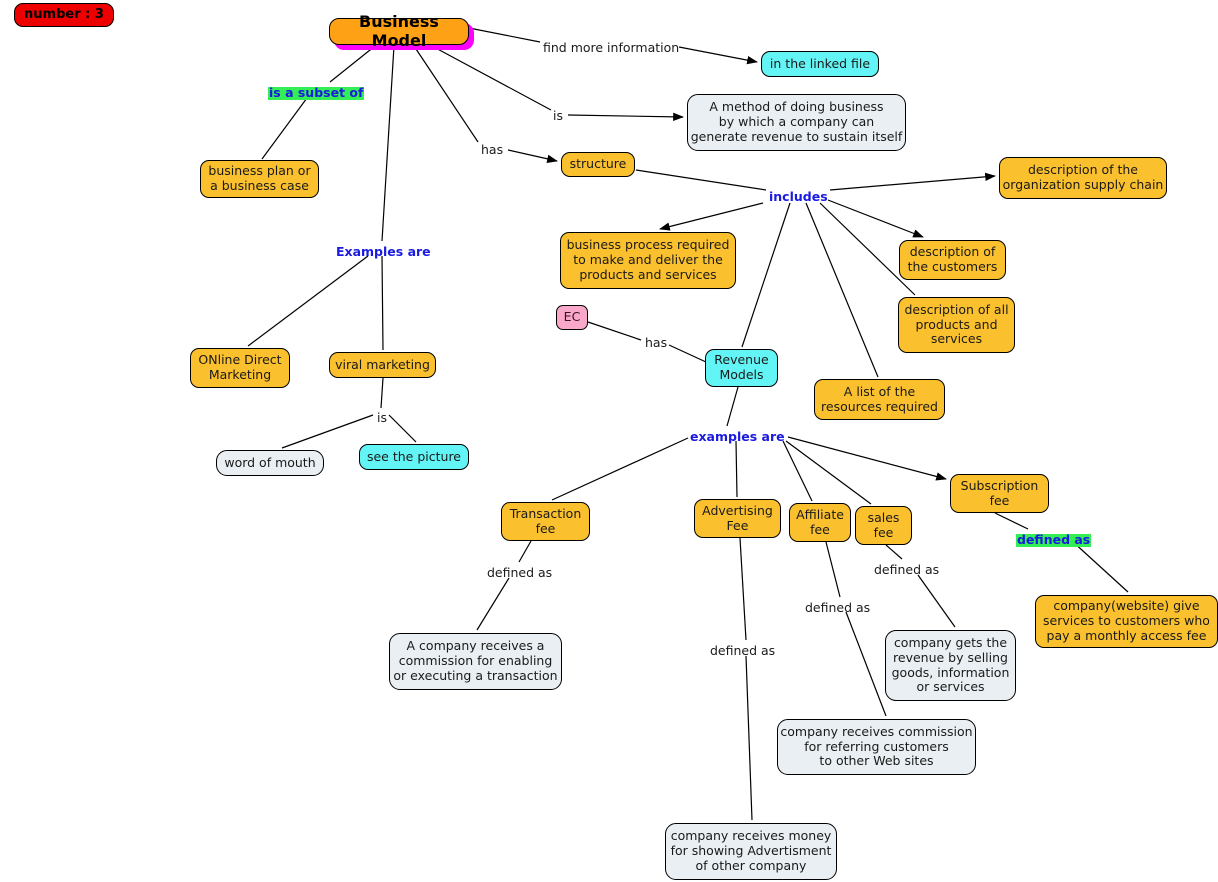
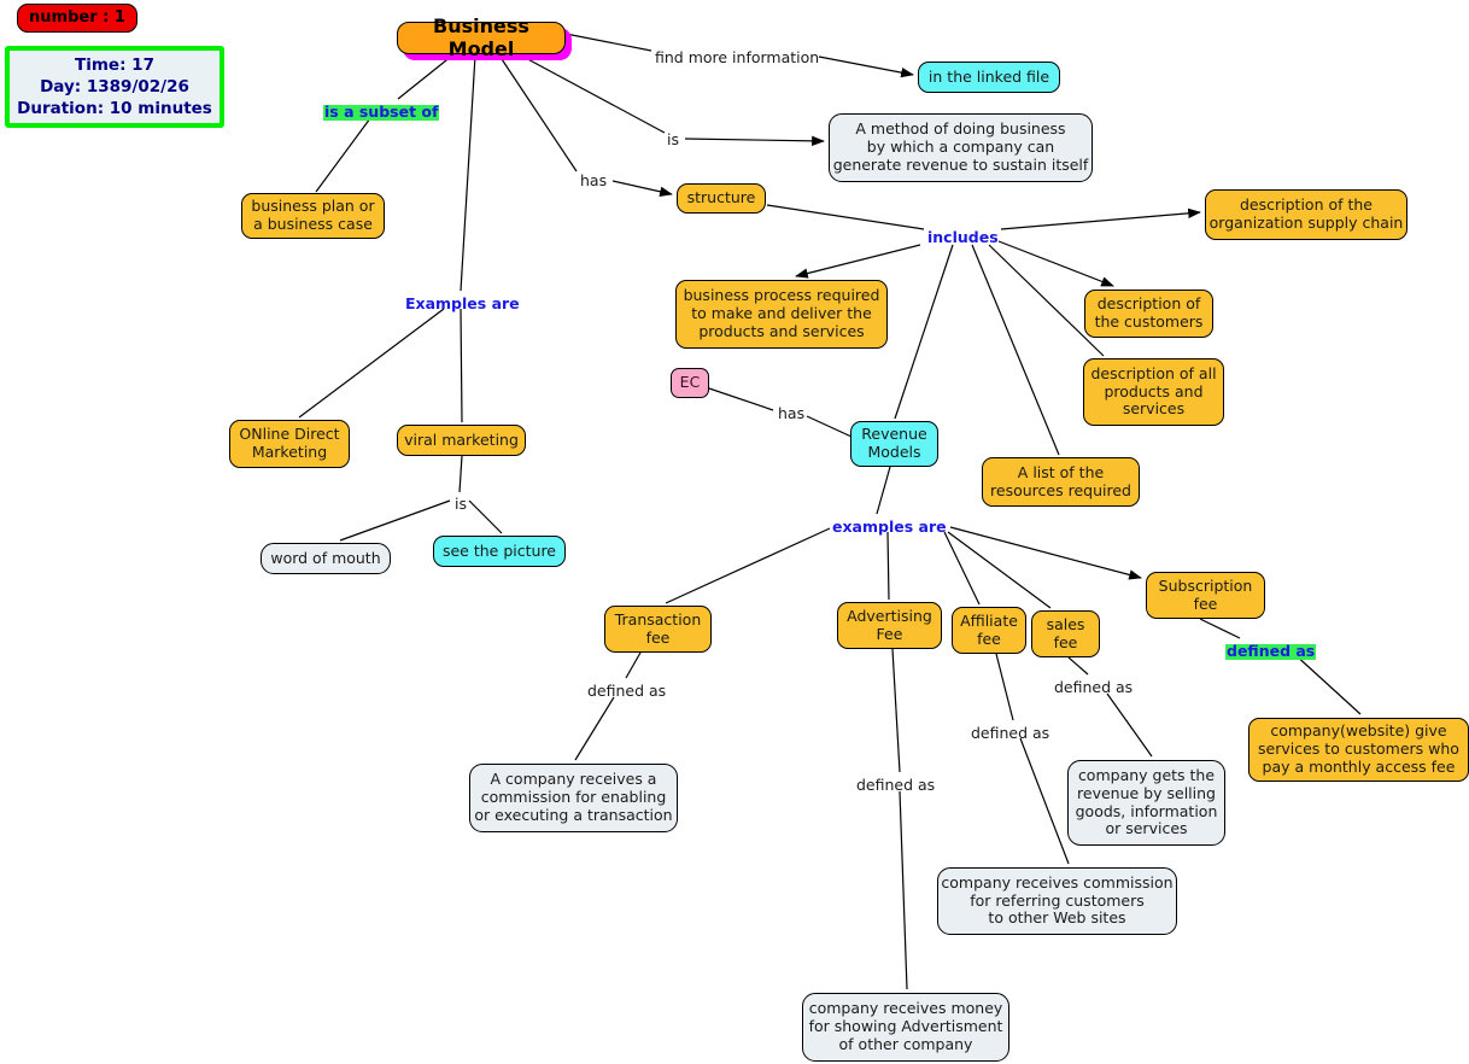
- number : 3
+ number : 1
+ Time: 17
+ Day: 1389/02/26
+ Duration: 10 minutes
  Business Model
  in the linked file
  A method of doing business
  by which a company can
  generate revenue to sustain itself
  structure
  business plan or
  a business case
  description of the
  organization supply chain
  business process required
  to make and deliver the
  products and services
  description of
  the customers
  description of all
  products and
  services
  EC
  Revenue
  Models
  ONline Direct
  Marketing
  viral marketing
  A list of the
  resources required
  word of mouth
  see the picture
  Subscription
  fee
  Transaction
  fee
  Advertising
  Fee
  Affiliate
  fee
  sales
  fee
  company(website) give
  services to customers who
  pay a monthly access fee
  A company receives a
  commission for enabling
  or executing a transaction
  company gets the
  revenue by selling
  goods, information
  or services
  company receives commission
  for referring customers
  to other Web sites
  company receives money
  for showing Advertisment
  of other company
  is a subset of
  find more information
  is
  has
  includes
  Examples are
  has
  is
  examples are
  defined as
  defined as
  defined as
  defined as
  defined as
